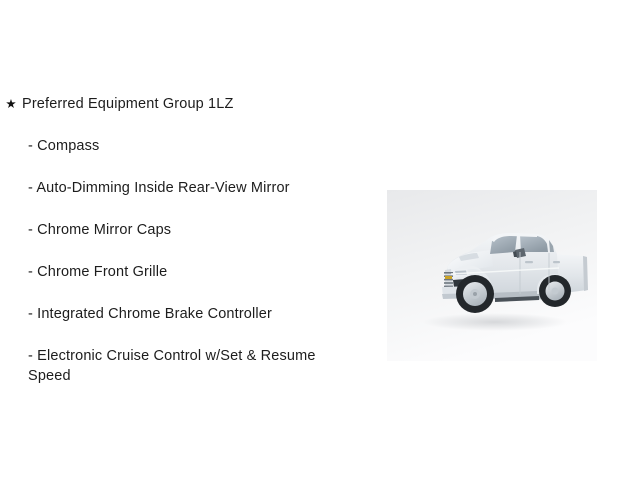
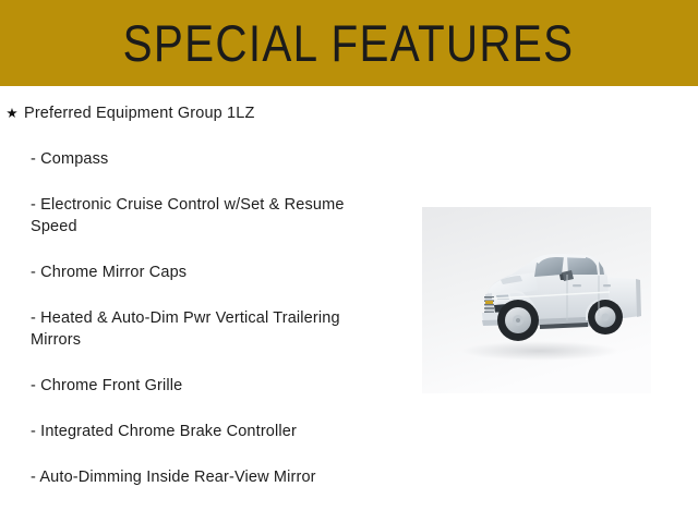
+ SPECIAL FEATURES
  ★
  Preferred Equipment Group 1LZ
  - Compass
- - Auto-Dimming Inside Rear-View Mirror
+ - Electronic Cruise Control w/Set & Resume Speed
  - Chrome Mirror Caps
+ - Heated & Auto-Dim Pwr Vertical Trailering Mirrors
  - Chrome Front Grille
  - Integrated Chrome Brake Controller
- - Electronic Cruise Control w/Set & Resume Speed
+ - Auto-Dimming Inside Rear-View Mirror
